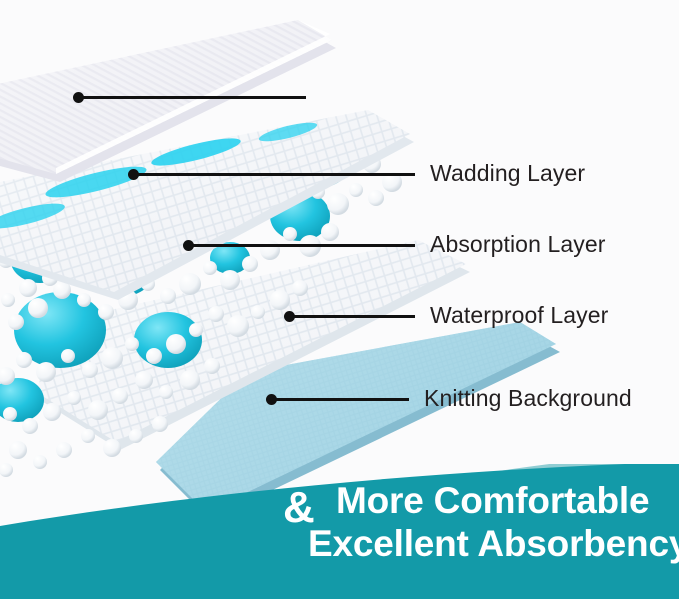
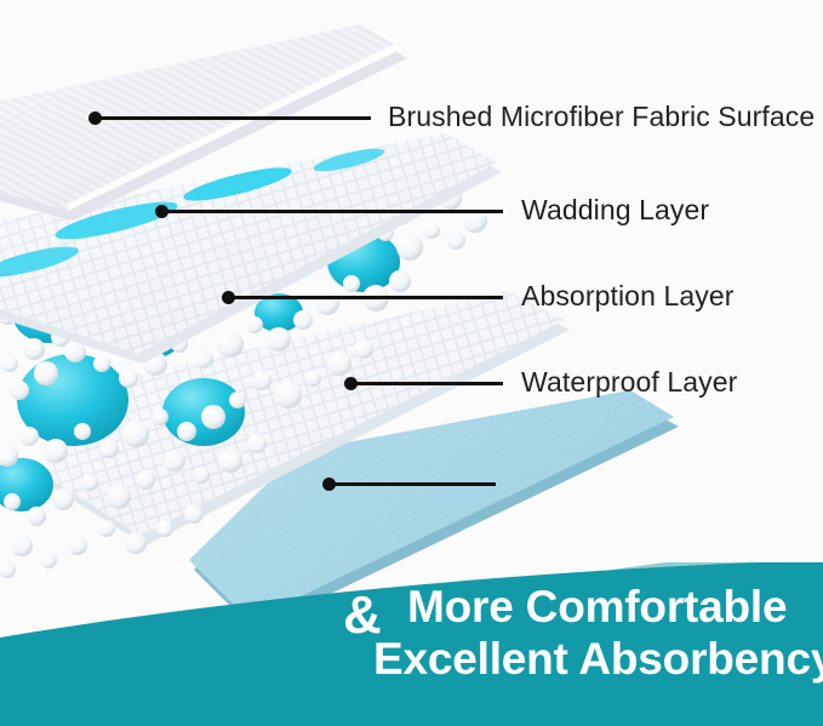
+ Brushed Microfiber Fabric Surface
  Wadding Layer
  Absorption Layer
  Waterproof Layer
- Knitting Background
  &
  More Comfortable
  Excellent Absorbenc
